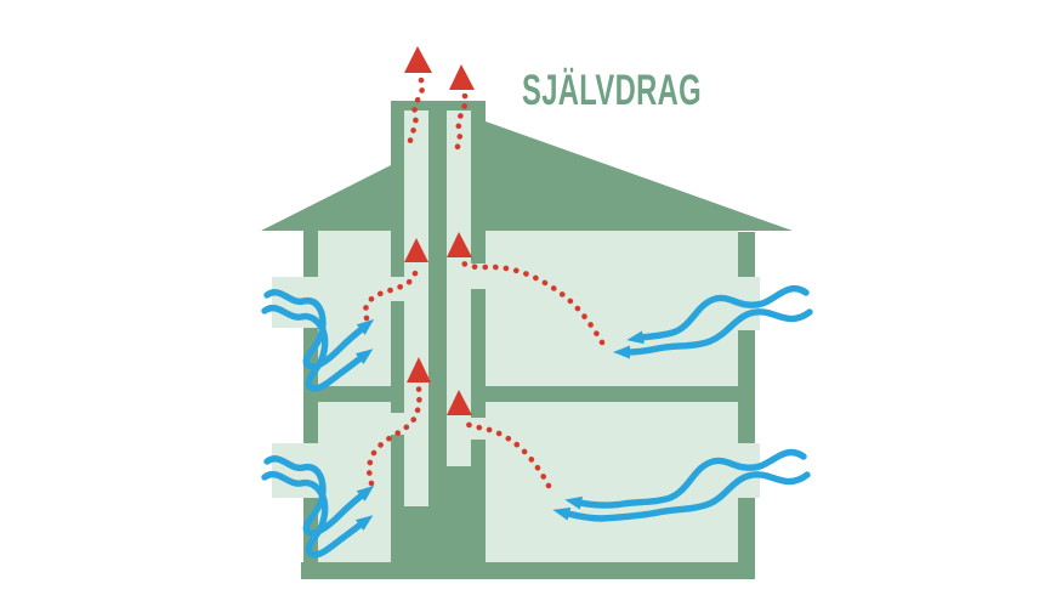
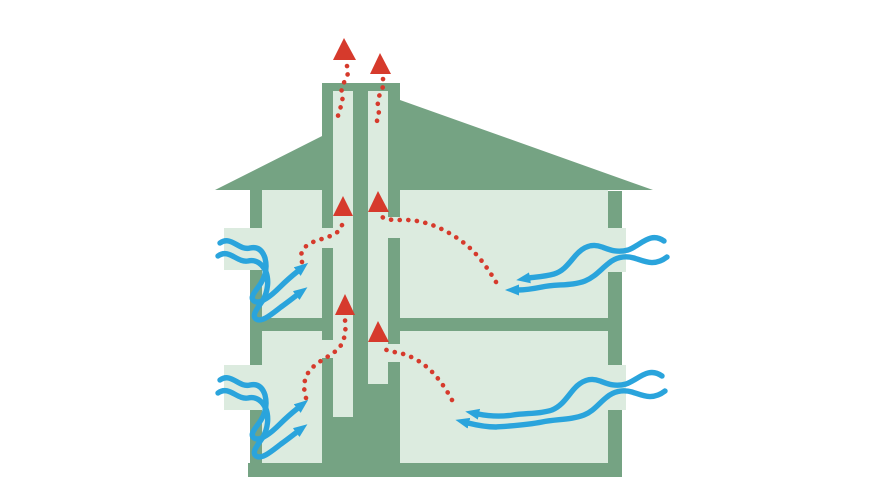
- SJÄLVDRAG
